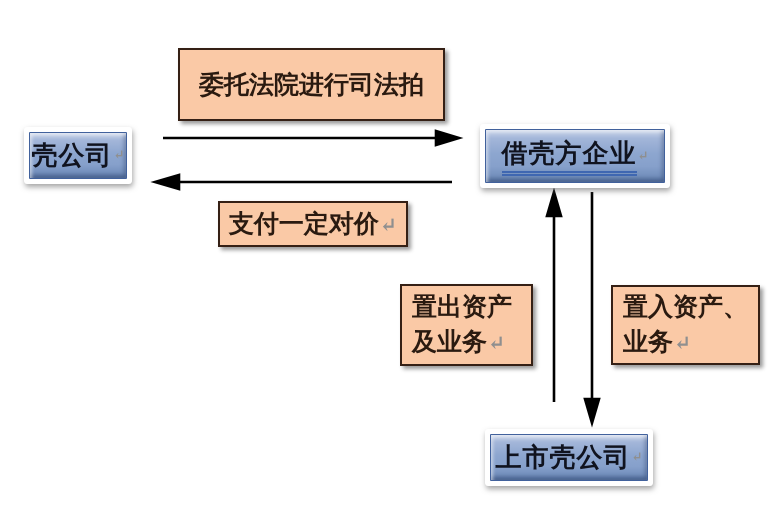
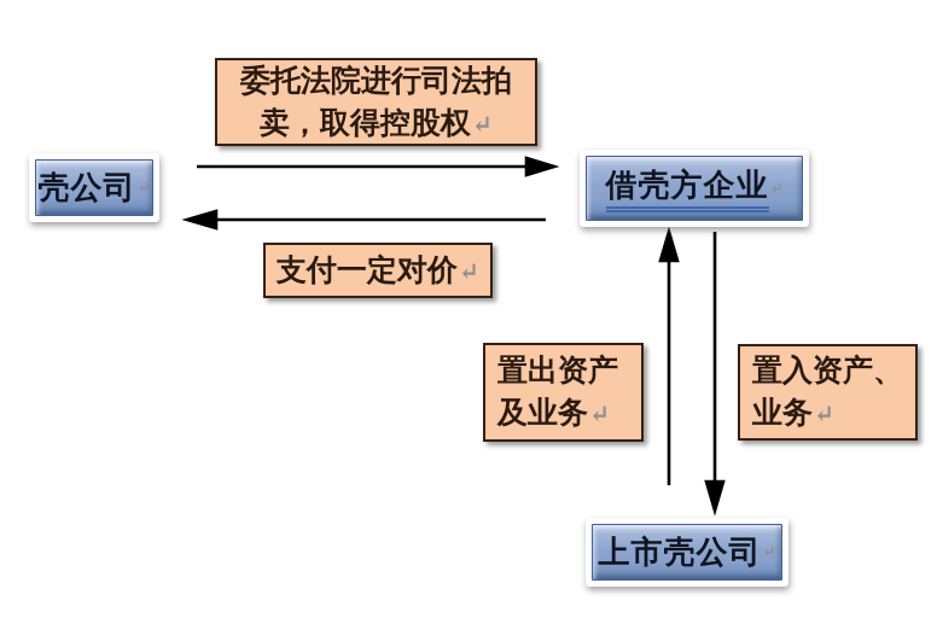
  委托法院进行司法拍
+ 卖，取得控股权↵
  壳公司
  ↵
  借壳方企业
  ↵
  支付一定对价↵
  置出资产
  及业务↵
  置入资产、
  业务↵
  上市壳公司
  ↵
